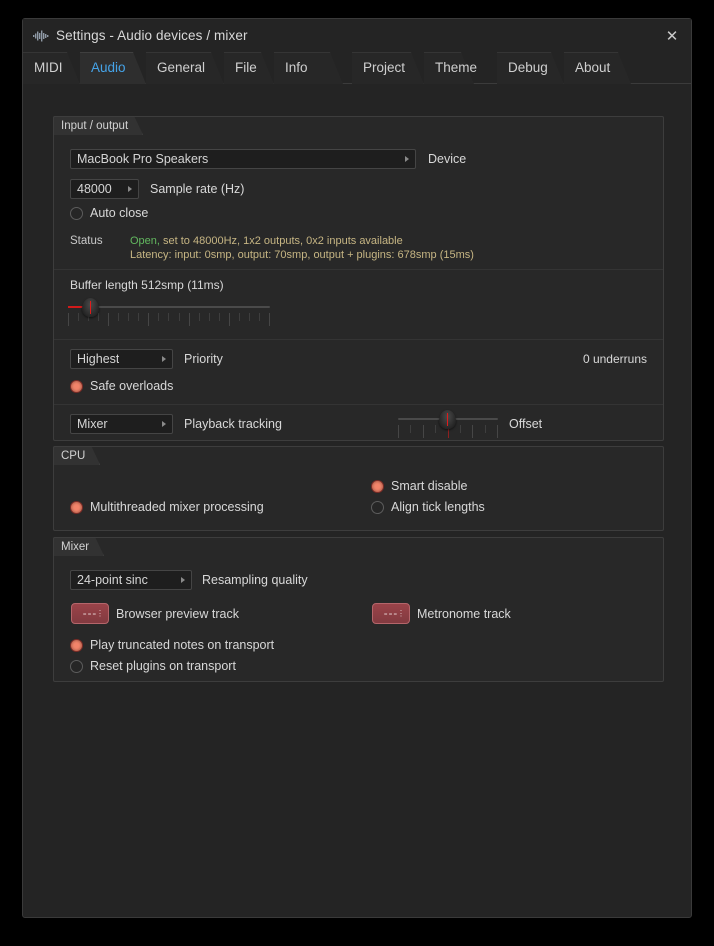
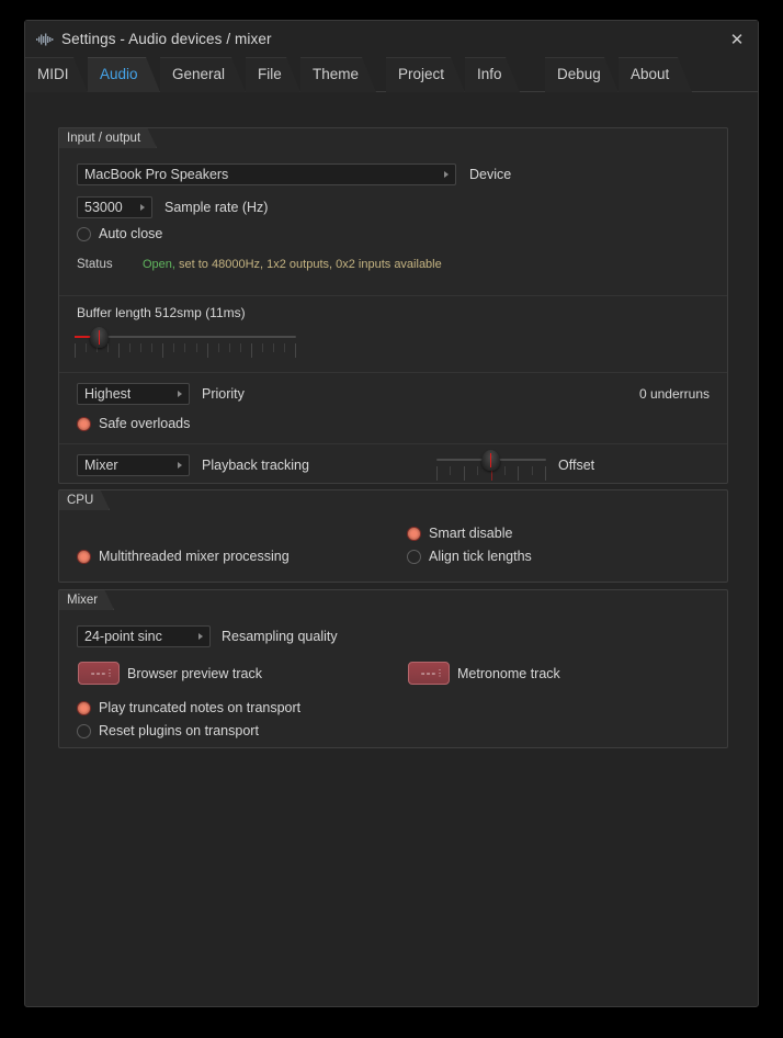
  Settings - Audio devices / mixer
  ✕
  MIDI
  Audio
  General
  File
- Info
+ Theme
  Project
- Theme
+ Info
  Debug
  About
  Input / output
  MacBook Pro Speakers
  Device
- 48000
+ 53000
  Sample rate (Hz)
  Auto close
  Status
  Open, set to 48000Hz, 1x2 outputs, 0x2 inputs available
- Latency: input: 0smp, output: 70smp, output + plugins: 678smp (15ms)
  Buffer length 512smp (11ms)
  Highest
  Priority
  0 underruns
  Safe overloads
  Mixer
  Playback tracking
  Offset
  CPU
  Multithreaded mixer processing
  Smart disable
  Align tick lengths
  Mixer
  24-point sinc
  Resampling quality
  ---
  ⋮
  Browser preview track
  ---
  ⋮
  Metronome track
  Play truncated notes on transport
  Reset plugins on transport
